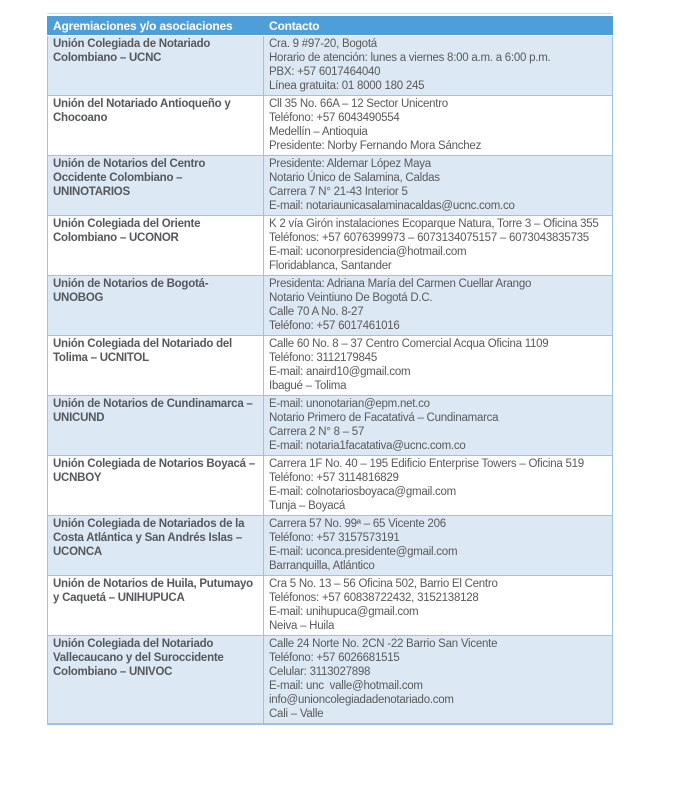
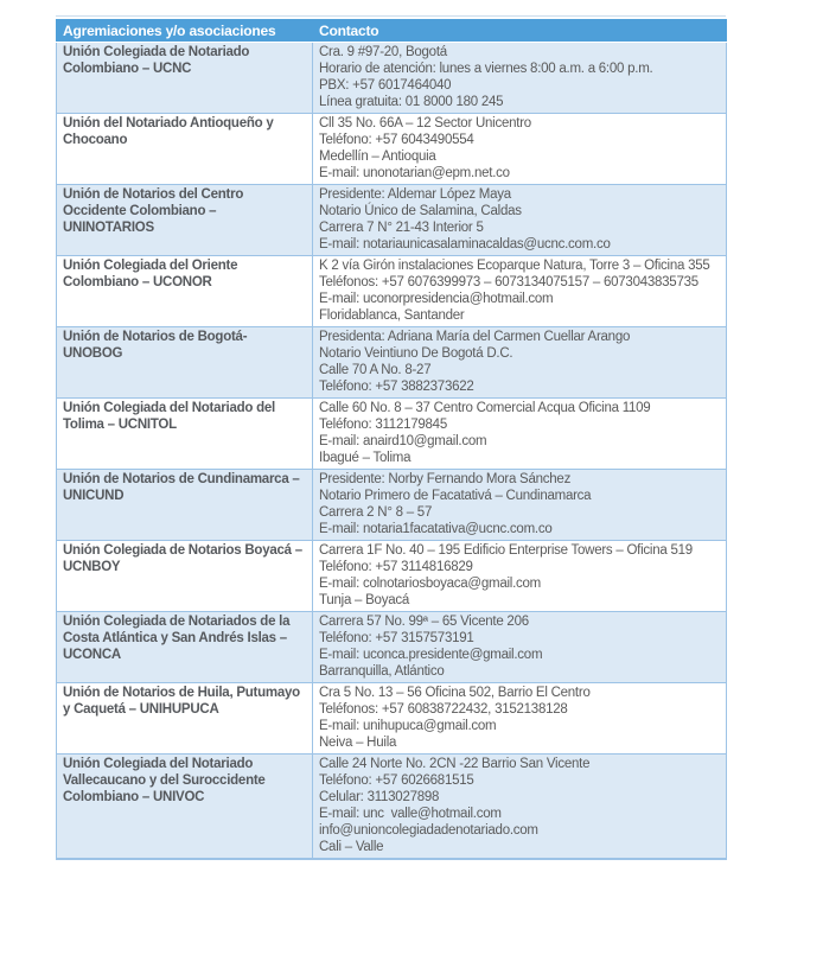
  Agremiaciones y/o asociaciones	Contacto
  Unión Colegiada de Notariado Colombiano – UCNC	Cra. 9 #97-20, BogotáHorario de atención: lunes a viernes 8:00 a.m. a 6:00 p.m.PBX: +57 6017464040Línea gratuita: 01 8000 180 245
- Unión del Notariado Antioqueño y Chocoano	Cll 35 No. 66A – 12 Sector UnicentroTeléfono: +57 6043490554Medellín – AntioquiaPresidente: Norby Fernando Mora Sánchez
+ Unión del Notariado Antioqueño y Chocoano	Cll 35 No. 66A – 12 Sector UnicentroTeléfono: +57 6043490554Medellín – AntioquiaE-mail: unonotarian@epm.net.co
  Unión de Notarios del Centro Occidente Colombiano – UNINOTARIOS	Presidente: Aldemar López MayaNotario Único de Salamina, CaldasCarrera 7 N° 21-43 Interior 5E-mail: notariaunicasalaminacaldas@ucnc.com.co
  Unión Colegiada del Oriente Colombiano – UCONOR	K 2 vía Girón instalaciones Ecoparque Natura, Torre 3 – Oficina 355Teléfonos: +57 6076399973 – 6073134075157 – 6073043835735E-mail: uconorpresidencia@hotmail.comFloridablanca, Santander
- Unión de Notarios de Bogotá- UNOBOG	Presidenta: Adriana María del Carmen Cuellar ArangoNotario Veintiuno De Bogotá D.C.Calle 70 A No. 8-27Teléfono: +57 6017461016
+ Unión de Notarios de Bogotá- UNOBOG	Presidenta: Adriana María del Carmen Cuellar ArangoNotario Veintiuno De Bogotá D.C.Calle 70 A No. 8-27Teléfono: +57 3882373622
  Unión Colegiada del Notariado del Tolima – UCNITOL	Calle 60 No. 8 – 37 Centro Comercial Acqua Oficina 1109Teléfono: 3112179845E-mail: anaird10@gmail.comIbagué – Tolima
- Unión de Notarios de Cundinamarca – UNICUND	E-mail: unonotarian@epm.net.coNotario Primero de Facatativá – CundinamarcaCarrera 2 N° 8 – 57E-mail: notaria1facatativa@ucnc.com.co
+ Unión de Notarios de Cundinamarca – UNICUND	Presidente: Norby Fernando Mora SánchezNotario Primero de Facatativá – CundinamarcaCarrera 2 N° 8 – 57E-mail: notaria1facatativa@ucnc.com.co
  Unión Colegiada de Notarios Boyacá – UCNBOY	Carrera 1F No. 40 – 195 Edificio Enterprise Towers – Oficina 519Teléfono: +57 3114816829E-mail: colnotariosboyaca@gmail.comTunja – Boyacá
  Unión Colegiada de Notariados de la Costa Atlántica y San Andrés Islas – UCONCA	Carrera 57 No. 99ª – 65 Vicente 206Teléfono: +57 3157573191E-mail: uconca.presidente@gmail.comBarranquilla, Atlántico
  Unión de Notarios de Huila, Putumayo y Caquetá – UNIHUPUCA	Cra 5 No. 13 – 56 Oficina 502, Barrio El CentroTeléfonos: +57 60838722432, 3152138128E-mail: unihupuca@gmail.comNeiva – Huila
  Unión Colegiada del Notariado Vallecaucano y del Suroccidente Colombiano – UNIVOC	Calle 24 Norte No. 2CN -22 Barrio San VicenteTeléfono: +57 6026681515Celular: 3113027898E-mail: unc valle@hotmail.cominfo@unioncolegiadadenotariado.comCali – Valle
